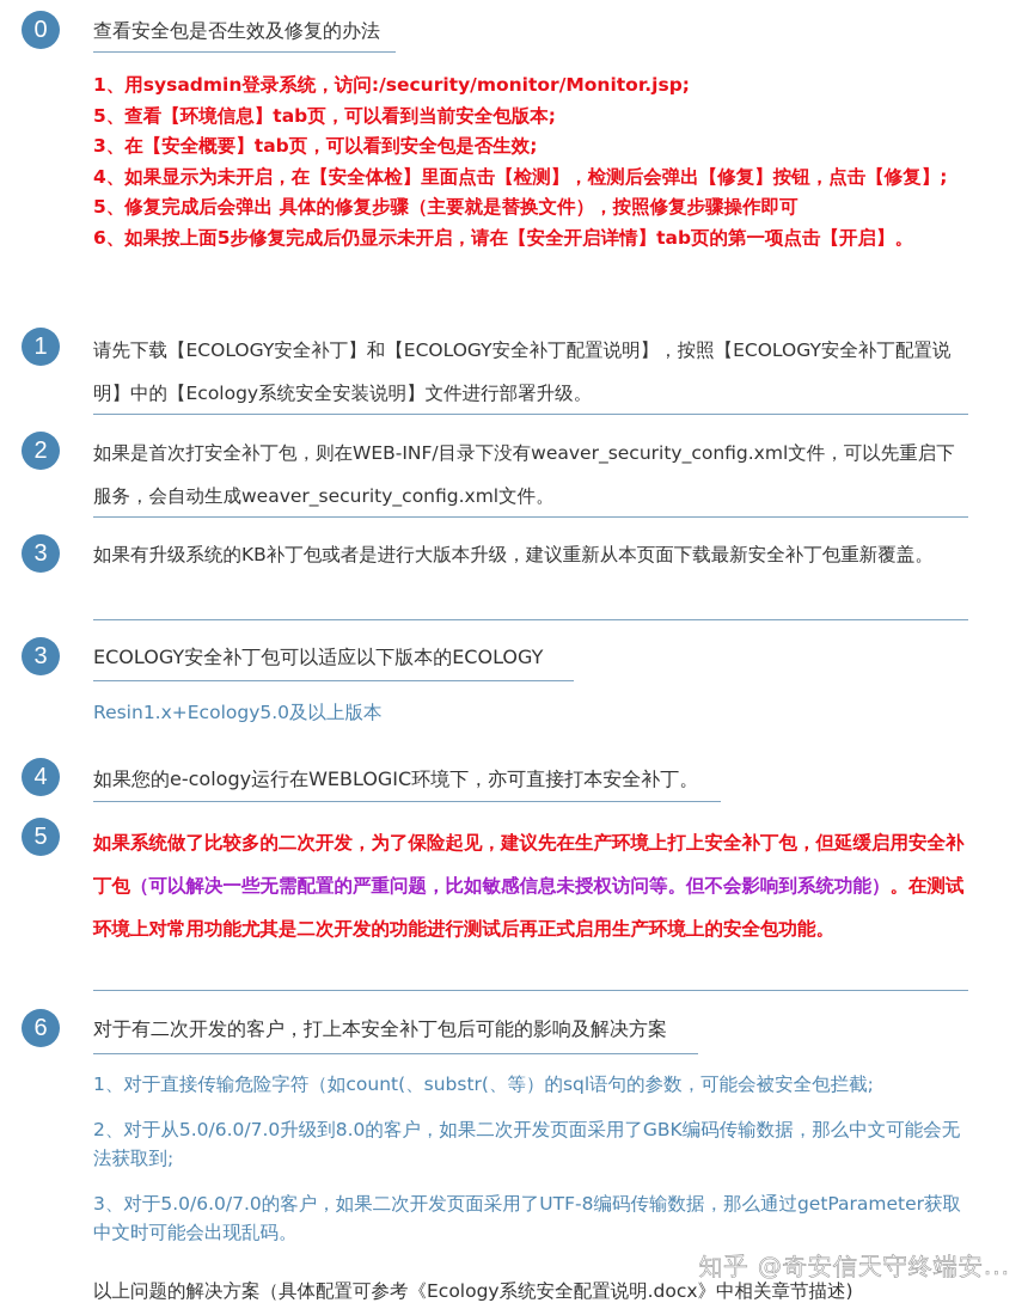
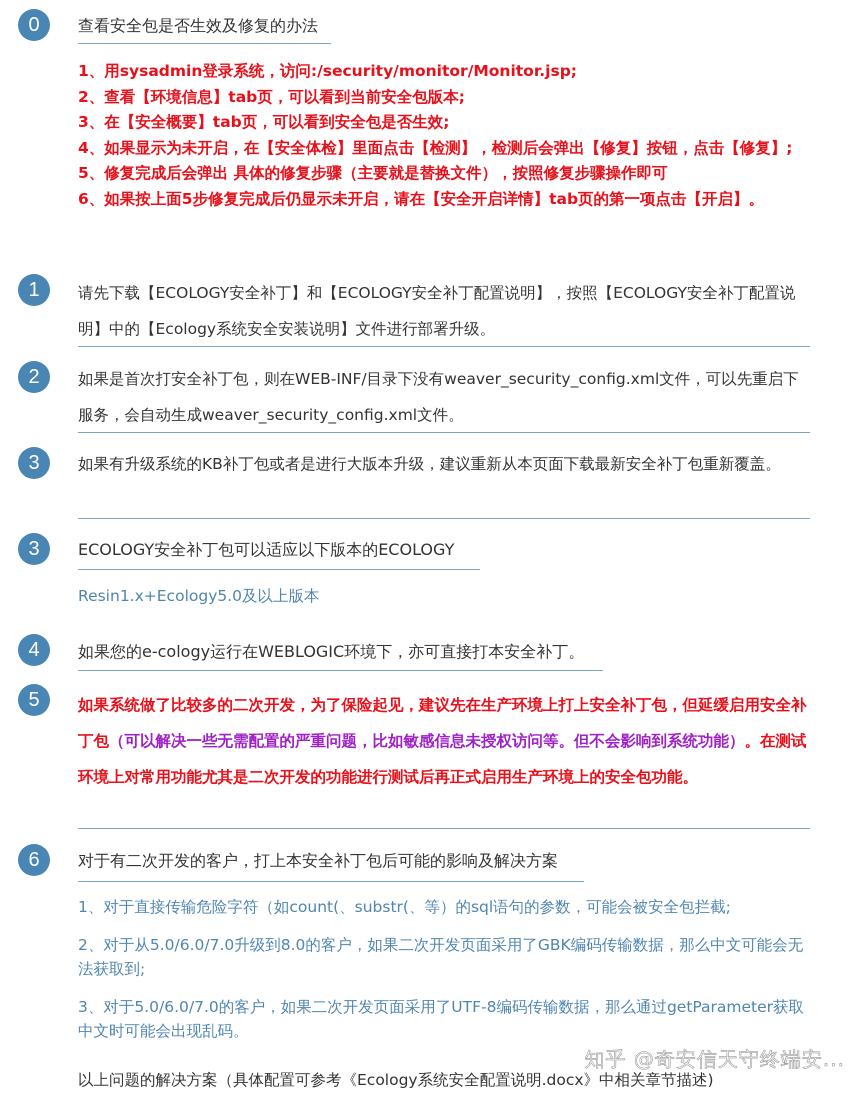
  0
  查看安全包是否生效及修复的办法
  1、用sysadmin登录系统，访问:/security/monitor/Monitor.jsp;
- 5、查看【环境信息】tab页，可以看到当前安全包版本;
+ 2、查看【环境信息】tab页，可以看到当前安全包版本;
  3、在【安全概要】tab页，可以看到安全包是否生效;
  4、如果显示为未开启，在【安全体检】里面点击【检测】，检测后会弹出【修复】按钮，点击【修复】;
  5、修复完成后会弹出 具体的修复步骤（主要就是替换文件），按照修复步骤操作即可
  6、如果按上面5步修复完成后仍显示未开启，请在【安全开启详情】tab页的第一项点击【开启】。
  1
  请先下载【ECOLOGY安全补丁】和【ECOLOGY安全补丁配置说明】，按照【ECOLOGY安全补丁配置说明】中的【Ecology系统安全安装说明】文件进行部署升级。
  2
  如果是首次打安全补丁包，则在WEB-INF/目录下没有weaver_security_config.xml文件，可以先重启下服务，会自动生成weaver_security_config.xml文件。
  3
  如果有升级系统的KB补丁包或者是进行大版本升级，建议重新从本页面下载最新安全补丁包重新覆盖。
  3
  ECOLOGY安全补丁包可以适应以下版本的ECOLOGY
  Resin1.x+Ecology5.0及以上版本
  4
  如果您的e-cology运行在WEBLOGIC环境下，亦可直接打本安全补丁。
  5
  如果系统做了比较多的二次开发，为了保险起见，建议先在生产环境上打上安全补丁包，但延缓启用安全补丁包（可以解决一些无需配置的严重问题，比如敏感信息未授权访问等。但不会影响到系统功能）。在测试环境上对常用功能尤其是二次开发的功能进行测试后再正式启用生产环境上的安全包功能。
  6
  对于有二次开发的客户，打上本安全补丁包后可能的影响及解决方案
  1、对于直接传输危险字符（如count(、substr(、等）的sql语句的参数，可能会被安全包拦截;
  2、对于从5.0/6.0/7.0升级到8.0的客户，如果二次开发页面采用了GBK编码传输数据，那么中文可能会无法获取到;
  3、对于5.0/6.0/7.0的客户，如果二次开发页面采用了UTF-8编码传输数据，那么通过getParameter获取中文时可能会出现乱码。
  以上问题的解决方案（具体配置可参考《Ecology系统安全配置说明.docx》中相关章节描述)
  知乎 @奇安信天守终端安...
